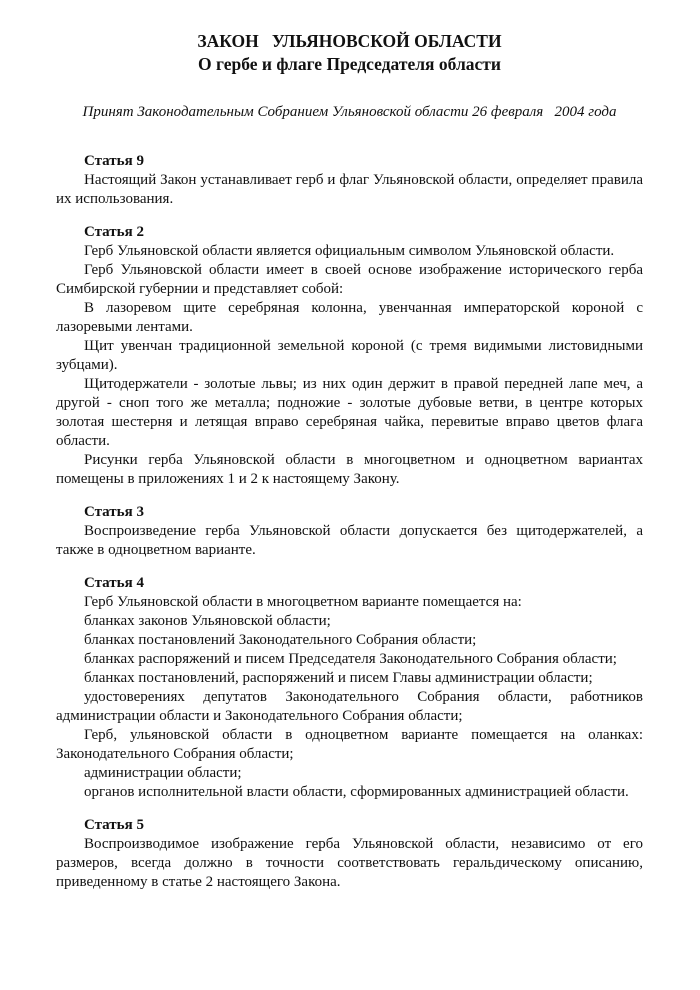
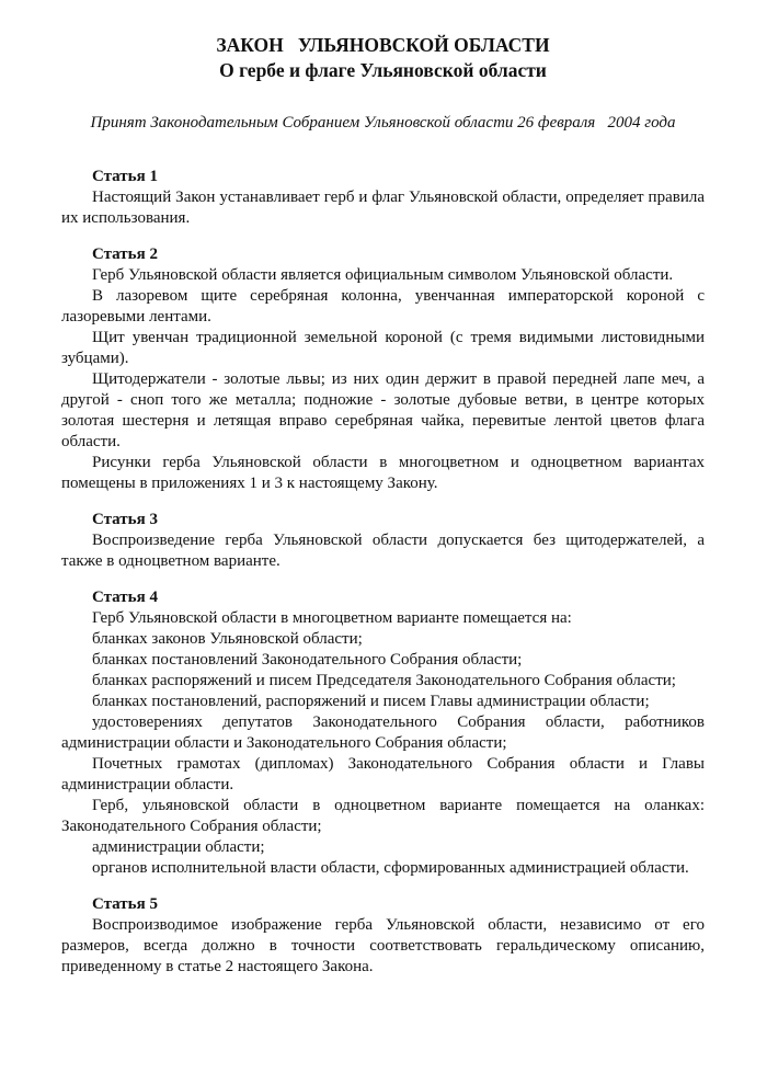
  ЗАКОН УЛЬЯНОВСКОЙ ОБЛАСТИ
- О гербе и флаге Председателя области
+ О гербе и флаге Ульяновской области
  Принят Законодательным Собранием Ульяновской области 26 февраля 2004 года
- Статья 9
+ Статья 1
  Настоящий Закон устанавливает герб и флаг Ульяновской области, определяет правила их использования.
  Статья 2
  Герб Ульяновской области является официальным символом Ульяновской области.
- Герб Ульяновской области имеет в своей основе изображение исторического герба Симбирской губернии и представляет собой:
  В лазоревом щите серебряная колонна, увенчанная императорской короной с лазоревыми лентами.
  Щит увенчан традиционной земельной короной (с тремя видимыми листовидными зубцами).
- Щитодержатели - золотые львы; из них один держит в правой передней лапе меч, а другой - сноп того же металла; подножие - золотые дубовые ветви, в центре которых золотая шестерня и летящая вправо серебряная чайка, перевитые вправо цветов флага области.
+ Щитодержатели - золотые львы; из них один держит в правой передней лапе меч, а другой - сноп того же металла; подножие - золотые дубовые ветви, в центре которых золотая шестерня и летящая вправо серебряная чайка, перевитые лентой цветов флага области.
- Рисунки герба Ульяновской области в многоцветном и одноцветном вариантах помещены в приложениях 1 и 2 к настоящему Закону.
+ Рисунки герба Ульяновской области в многоцветном и одноцветном вариантах помещены в приложениях 1 и 3 к настоящему Закону.
  Статья 3
  Воспроизведение герба Ульяновской области допускается без щитодержателей, а также в одноцветном варианте.
  Статья 4
  Герб Ульяновской области в многоцветном варианте помещается на:
  бланках законов Ульяновской области;
  бланках постановлений Законодательного Собрания области;
  бланках распоряжений и писем Председателя Законодательного Собрания области;
  бланках постановлений, распоряжений и писем Главы администрации области;
  удостоверениях депутатов Законодательного Собрания области, работников администрации области и Законодательного Собрания области;
+ Почетных грамотах (дипломах) Законодательного Собрания области и Главы администрации области.
  Герб, ульяновской области в одноцветном варианте помещается на оланках: Законодательного Собрания области;
  администрации области;
  органов исполнительной власти области, сформированных администрацией области.
  Статья 5
  Воспроизводимое изображение герба Ульяновской области, независимо от его размеров, всегда должно в точности соответствовать геральдическому описанию, приведенному в статье 2 настоящего Закона.
